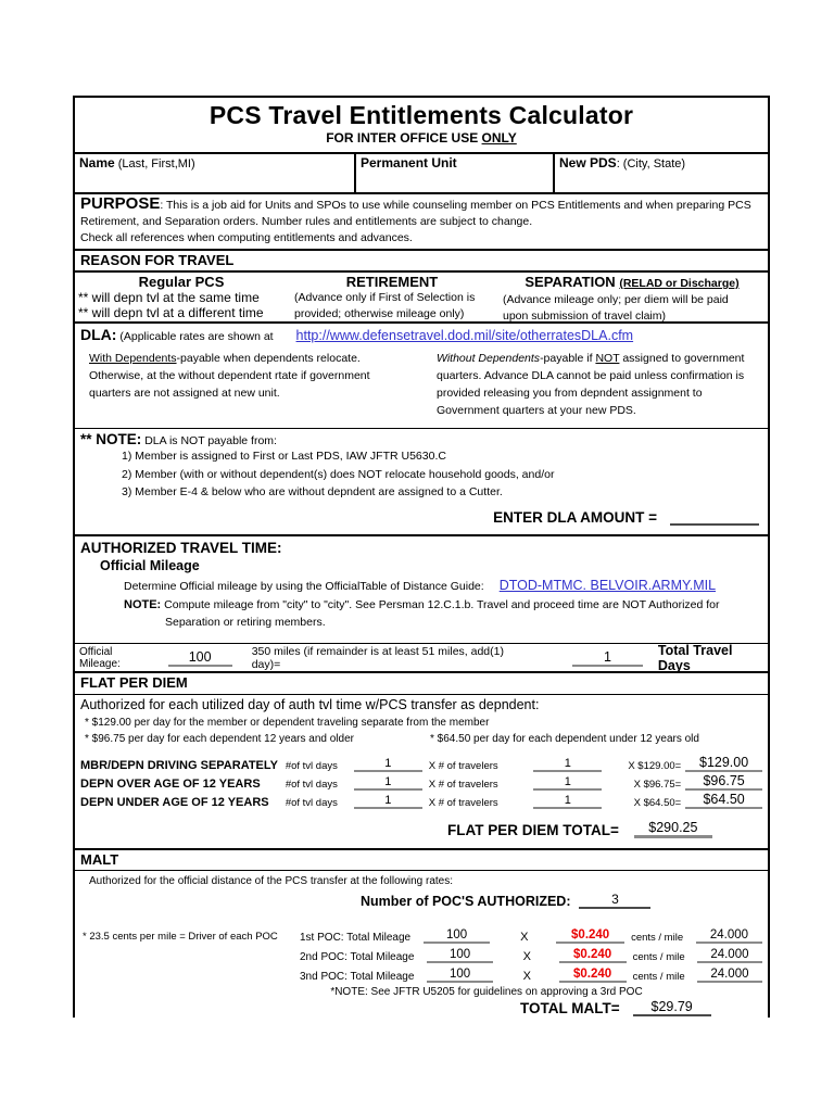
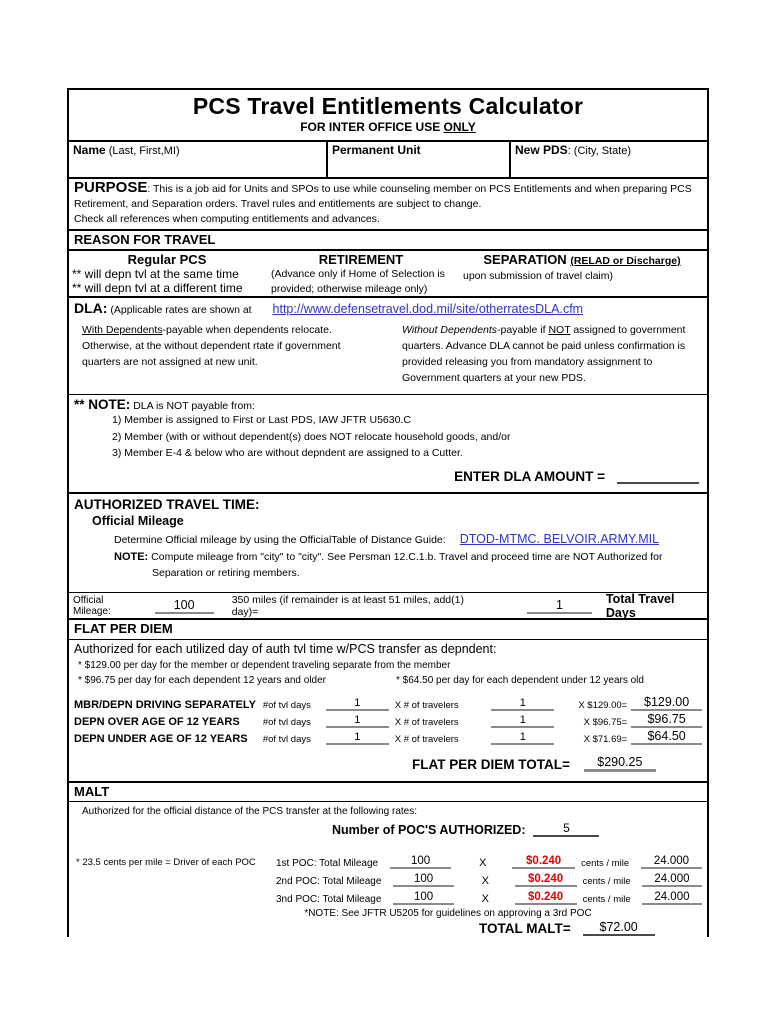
  PCS Travel Entitlements Calculator
  FOR INTER OFFICE USE ONLY
  Name (Last, First,MI)
  Permanent Unit
  New PDS: (City, State)
  PURPOSE: This is a job aid for Units and SPOs to use while counseling member on PCS Entitlements and when preparing PCS
- Retirement, and Separation orders. Number rules and entitlements are subject to change.
+ Retirement, and Separation orders. Travel rules and entitlements are subject to change.
  Check all references when computing entitlements and advances.
  REASON FOR TRAVEL
  Regular PCS
  ** will depn tvl at the same time
  ** will depn tvl at a different time
  RETIREMENT
- (Advance only if First of Selection is
+ (Advance only if Home of Selection is
  provided; otherwise mileage only)
  SEPARATION (RELAD or Discharge)
- (Advance mileage only; per diem will be paid
  upon submission of travel claim)
  DLA: (Applicable rates are shown at http://www.defensetravel.dod.mil/site/otherratesDLA.cfm
  With Dependents-payable when dependents relocate.
  Otherwise, at the without dependent rtate if government
  quarters are not assigned at new unit.
  Without Dependents-payable if NOT assigned to government
  quarters. Advance DLA cannot be paid unless confirmation is
- provided releasing you from depndent assignment to
+ provided releasing you from mandatory assignment to
  Government quarters at your new PDS.
  ** NOTE: DLA is NOT payable from:
  1) Member is assigned to First or Last PDS, IAW JFTR U5630.C
  2) Member (with or without dependent(s) does NOT relocate household goods, and/or
  3) Member E-4 & below who are without depndent are assigned to a Cutter.
  ENTER DLA AMOUNT =
  AUTHORIZED TRAVEL TIME:
  Official Mileage
  Determine Official mileage by using the OfficialTable of Distance Guide: DTOD-MTMC. BELVOIR.ARMY.MIL
  NOTE: Compute mileage from "city" to "city". See Persman 12.C.1.b. Travel and proceed time are NOT Authorized for
  Separation or retiring members.
  Official Mileage:
  100
  350 miles (if remainder is at least 51 miles, add(1) day)=
  1
  Total Travel Days
  FLAT PER DIEM
  Authorized for each utilized day of auth tvl time w/PCS transfer as depndent:
  * $129.00 per day for the member or dependent traveling separate from the member
  * $96.75 per day for each dependent 12 years and older
  * $64.50 per day for each dependent under 12 years old
  MBR/DEPN DRIVING SEPARATELY
  #of tvl days
  1
  X # of travelers
  1
  X $129.00=
  $129.00
  DEPN OVER AGE OF 12 YEARS
  #of tvl days
  1
  X # of travelers
  1
  X $96.75=
  $96.75
  DEPN UNDER AGE OF 12 YEARS
  #of tvl days
  1
  X # of travelers
  1
- X $64.50=
+ X $71.69=
  $64.50
  FLAT PER DIEM TOTAL=
  $290.25
  MALT
  Authorized for the official distance of the PCS transfer at the following rates:
  Number of POC'S AUTHORIZED:
- 3
+ 5
  * 23.5 cents per mile = Driver of each POC
  1st POC: Total Mileage
  100
  X
  $0.240
  cents / mile
  24.000
  2nd POC: Total Mileage
  100
  X
  $0.240
  cents / mile
  24.000
  3nd POC: Total Mileage
  100
  X
  $0.240
  cents / mile
  24.000
  *NOTE: See JFTR U5205 for guidelines on approving a 3rd POC
  TOTAL MALT=
- $29.79
+ $72.00
